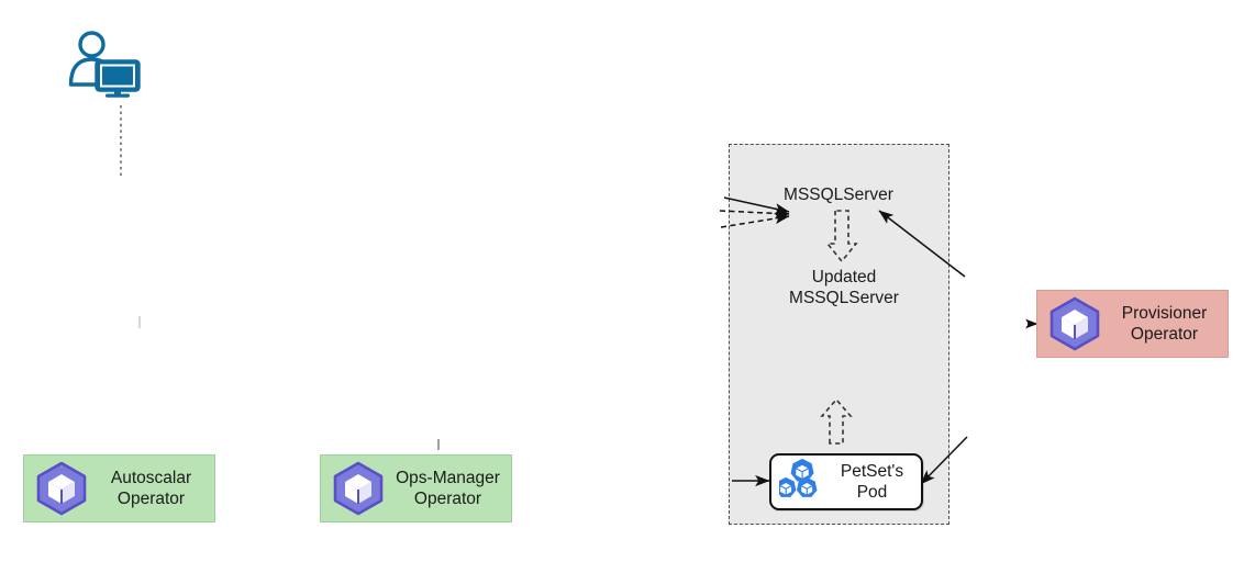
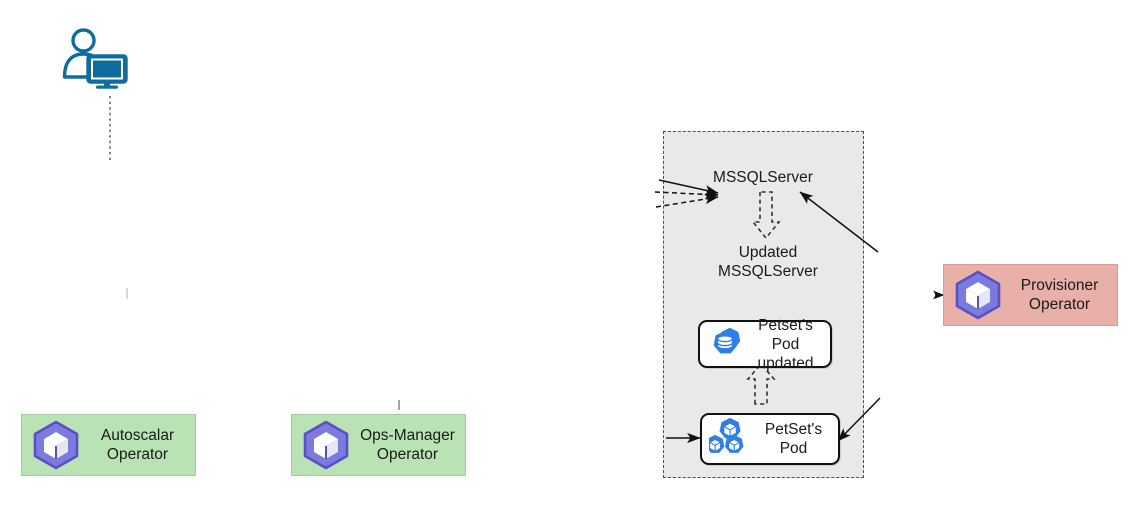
  Autoscalar
  Operator
  Ops-Manager
  Operator
  Provisioner
  Operator
  MSSQLServer
  Updated
  MSSQLServer
+ Petset's Pod
+ updated
  PetSet's
  Pod
